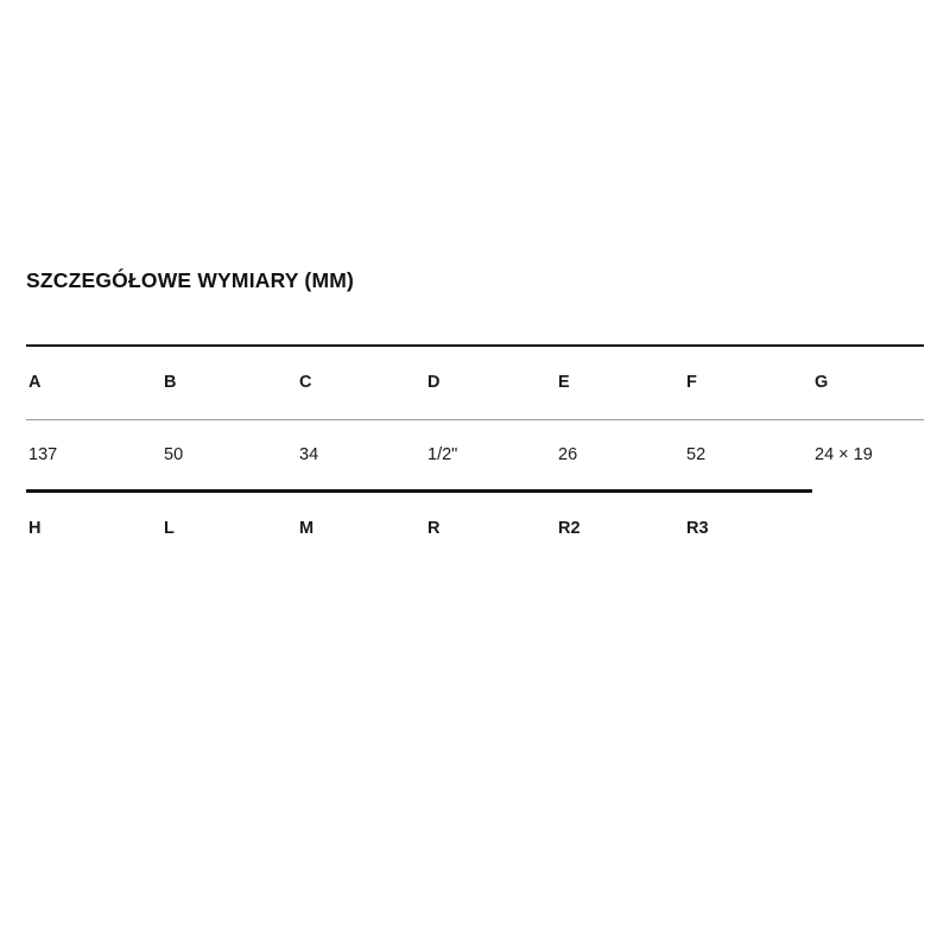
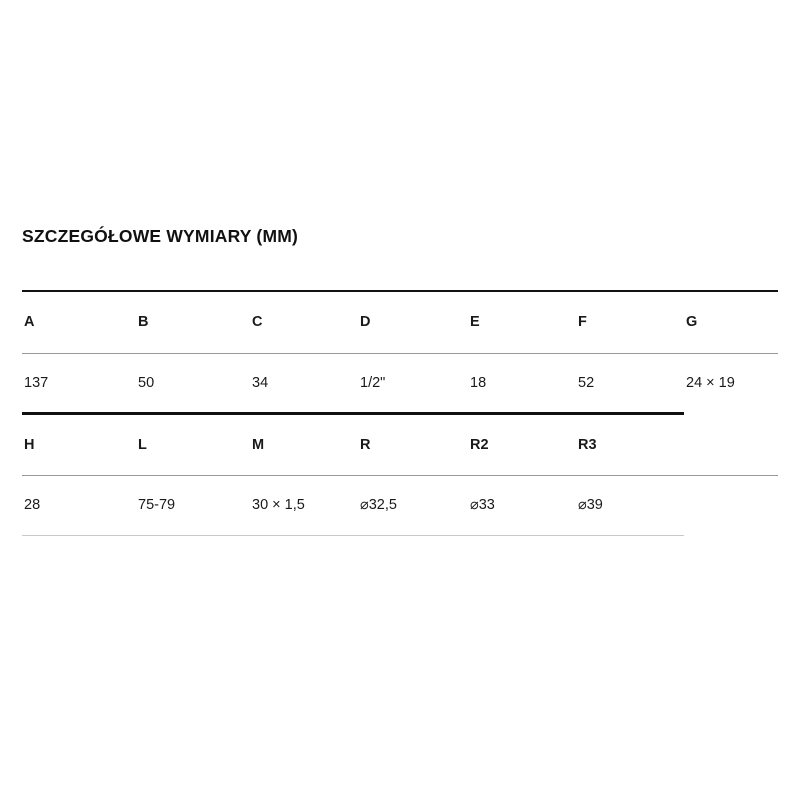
  SZCZEGÓŁOWE WYMIARY (MM)
  A	B	C	D	E	F	G
- 137	50	34	1/2"	26	52	24 × 19
+ 137	50	34	1/2"	18	52	24 × 19
  H	L	M	R	R2	R3
+ 28	75-79	30 × 1,5	⌀32,5	⌀33	⌀39
